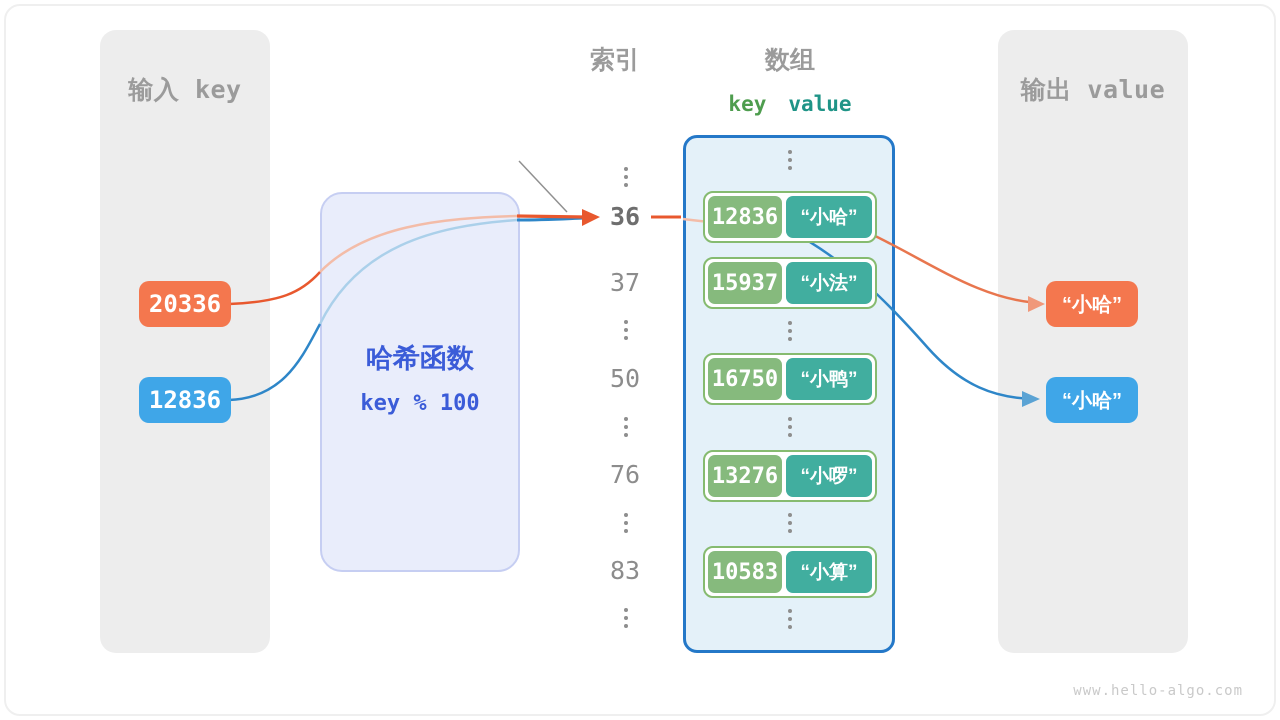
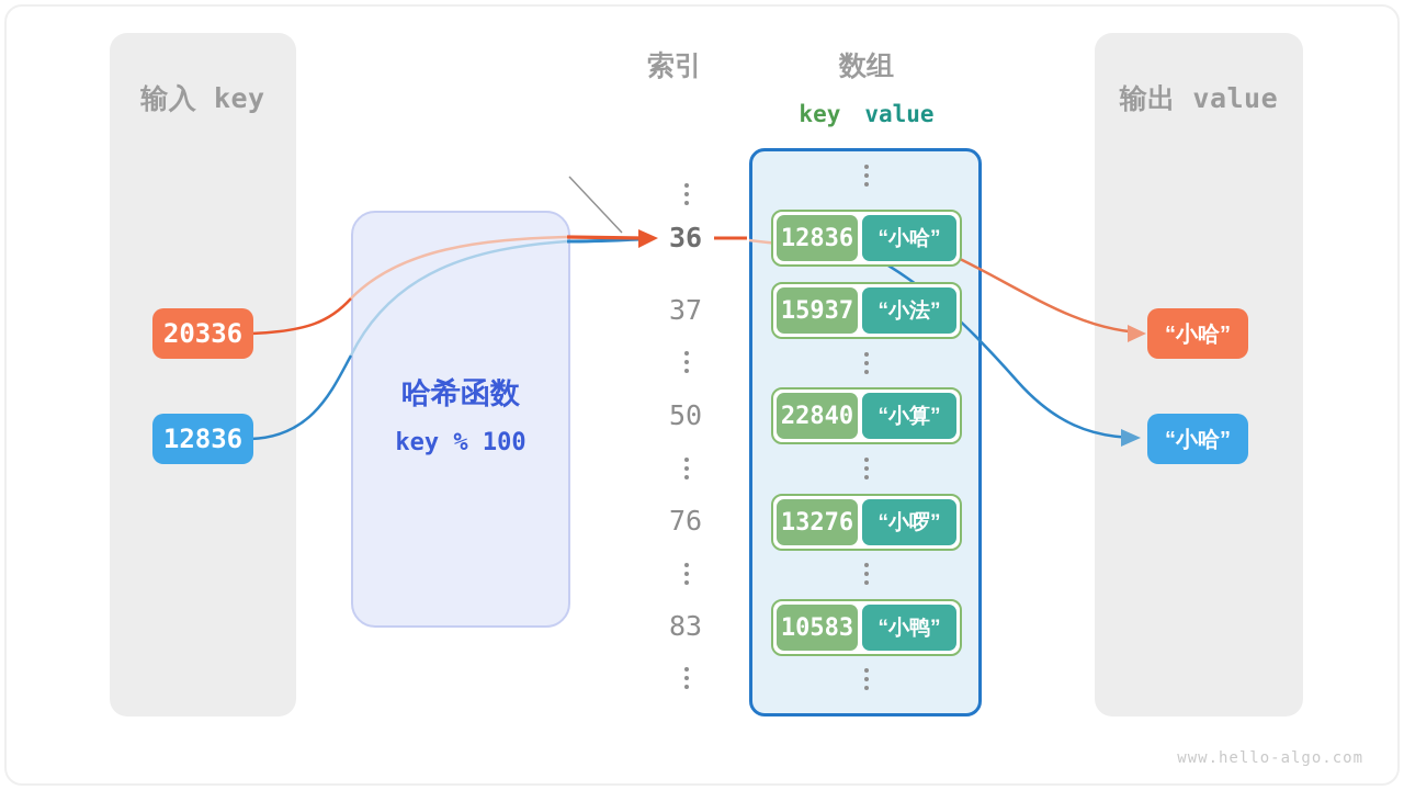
  输入 key
  20336
  12836
  哈希函数
  key % 100
  索引
  36
  37
  50
  76
  83
  数组
  key
  value
  12836
  “小哈”
  15937
  “小法”
- 16750
+ 22840
- “小鸭”
+ “小算”
  13276
  “小啰”
  10583
- “小算”
+ “小鸭”
  输出 value
  “小哈”
  “小哈”
  www.hello-algo.com
